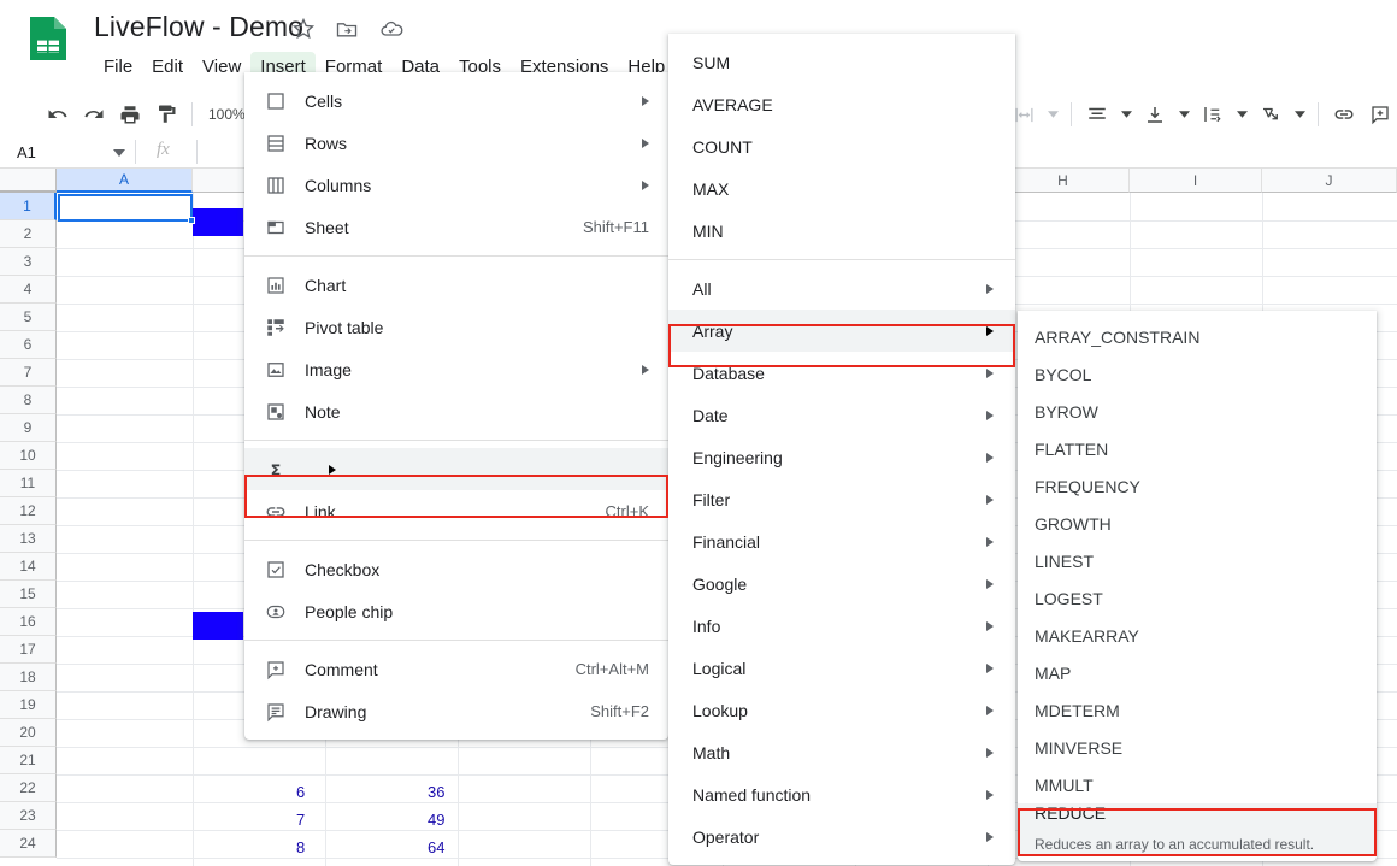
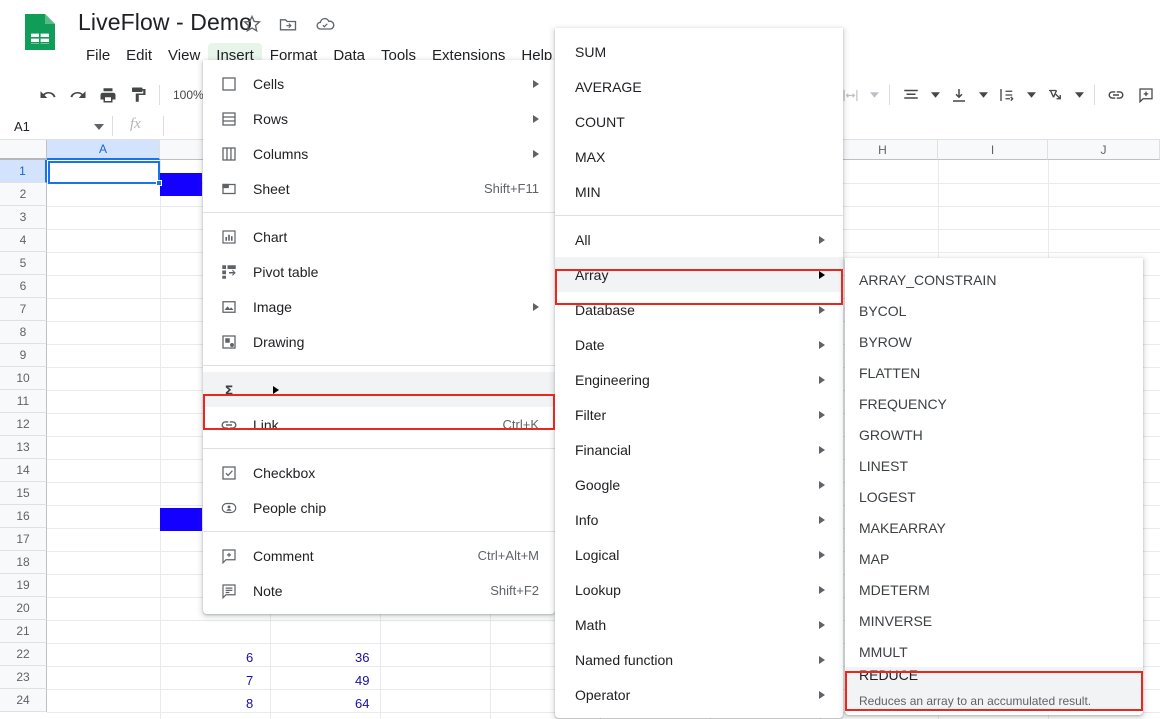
  LiveFlow - Dem
  File
  Edit
  View
  Insert
  Format
  Data
  Tools
  Extensions
  Help
  100%
  A1
  fx
  A
  H
  I
  J
  1
  2
  3
  4
  5
  6
  7
  8
  9
  10
  11
  12
  13
  14
  15
  16
  17
  18
  19
  20
  21
  22
  23
  24
  6
  36
  7
  49
  8
  64
  Cells
  Rows
  Columns
  Sheet
  Shift+F11
  Chart
  Pivot table
  Image
- Note
+ Drawing
  Σ
  Link
  Ctrl+K
  Checkbox
  People chip
  Comment
  Ctrl+Alt+M
- Drawing
+ Note
  Shift+F2
  SUM
  AVERAGE
  COUNT
  MAX
  MIN
  All
  Array
  Database
  Date
  Engineering
  Filter
  Financial
  Google
  Info
  Logical
  Lookup
  Math
  Named function
  Operator
  ARRAY_CONSTRAIN
  BYCOL
  BYROW
  FLATTEN
  FREQUENCY
  GROWTH
  LINEST
  LOGEST
  MAKEARRAY
  MAP
  MDETERM
  MINVERSE
  MMULT
  REDUCE
  Reduces an array to an accumulated result.
